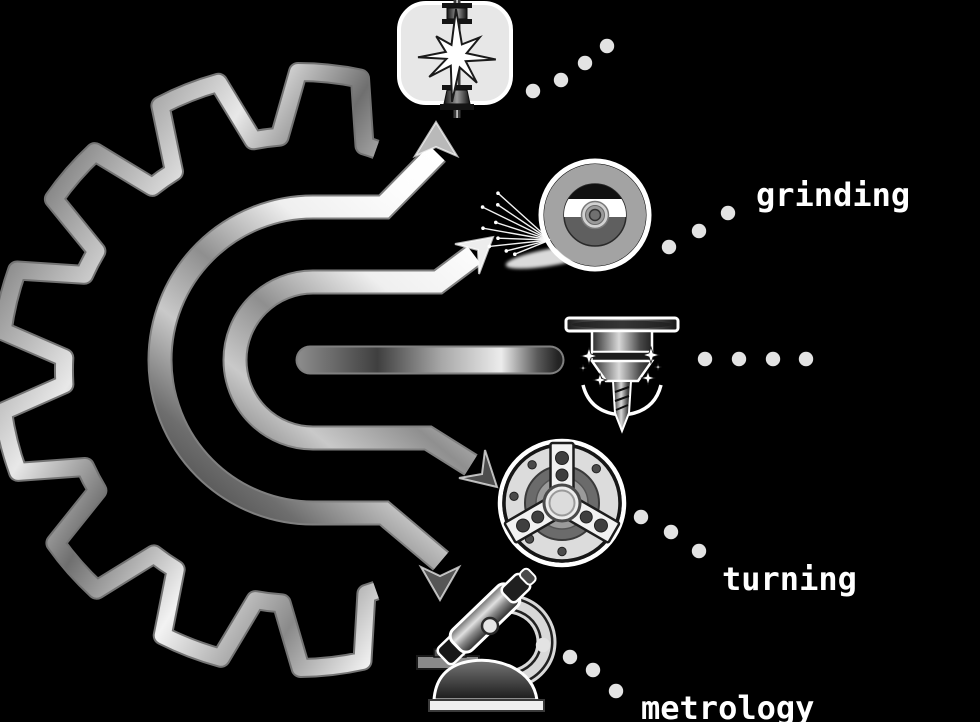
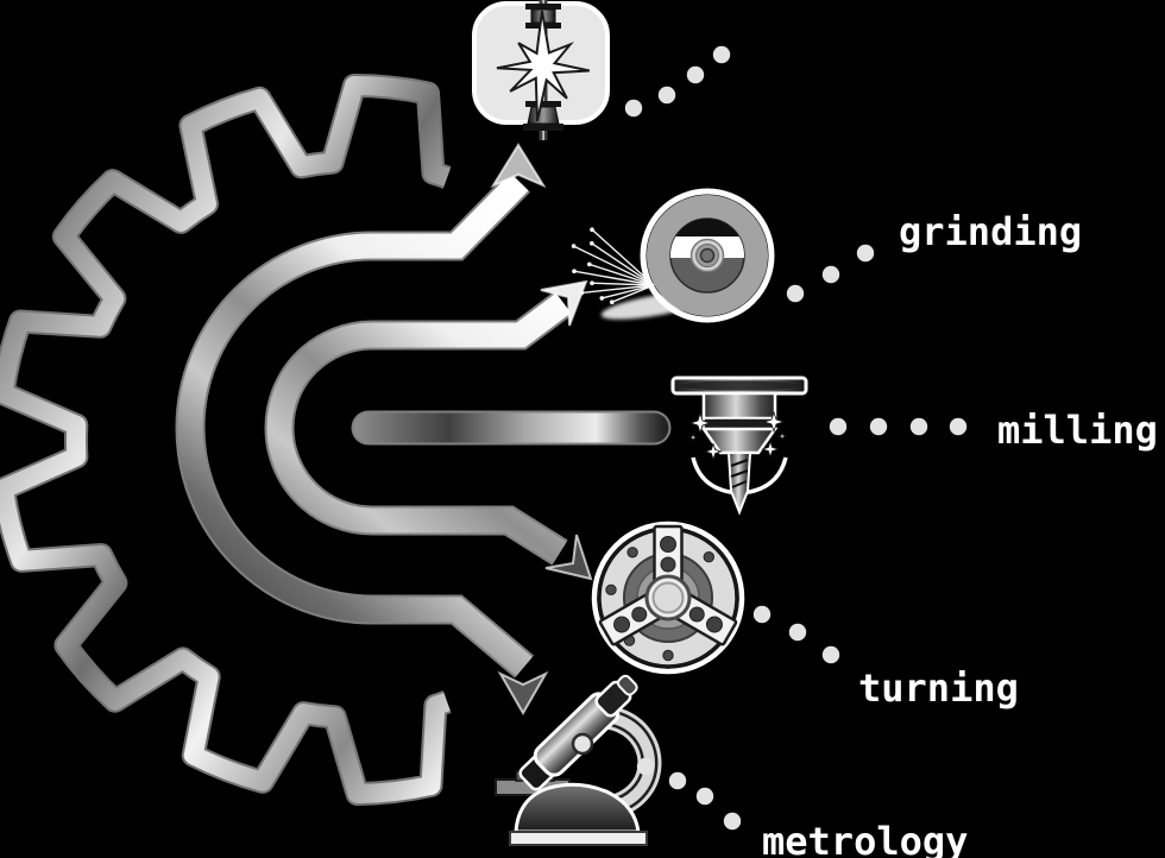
  grinding
+ milling
  turning
  metrology
